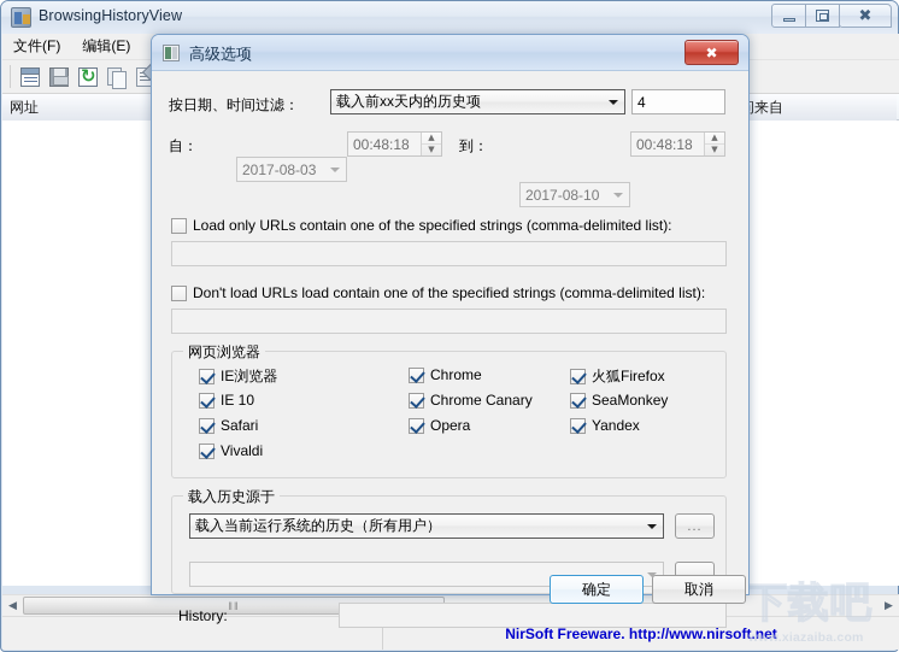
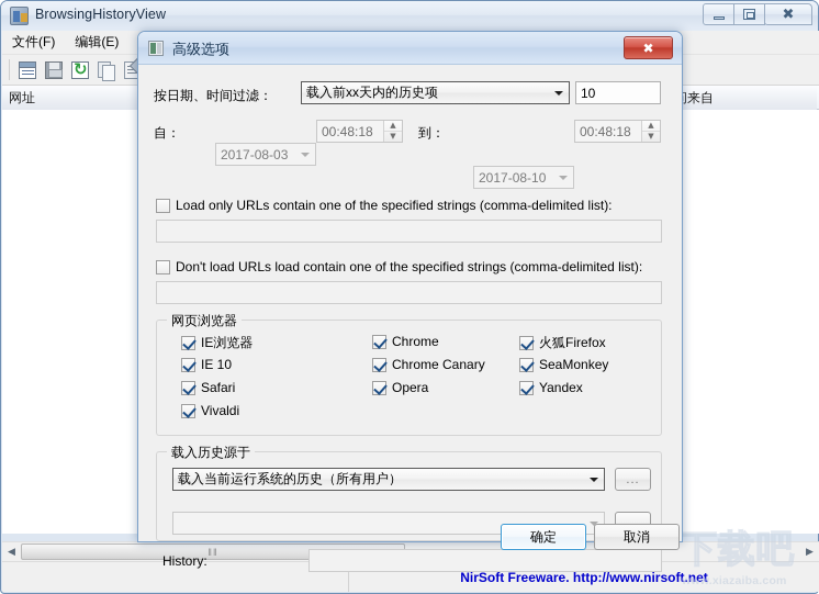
  BrowsingHistoryView
  ✖
  文件(F)
  编辑(E)
  网址
  ◀
  ‖‖
  ▶
  NirSoft Freeware. http://www.nirsoft.net
  下载吧
  www.xiazaiba.com
  高级选项
  ✖
  按日期、时间过滤：
  载入前xx天内的历史项
- 4
+ 10
  自：
  2017-08-03
  00:48:18
  ▲
  ▼
  到：
  2017-08-10
  00:48:18
  ▲
  ▼
  Load only URLs contain one of the specified strings (comma-delimited list):
  Don't load URLs load contain one of the specified strings (comma-delimited list):
  网页浏览器
  IE浏览器
  IE 10
  Safari
  Vivaldi
  Chrome
  Chrome Canary
  Opera
  火狐Firefox
  SeaMonkey
  Yandex
  载入历史源于
  载入当前运行系统的历史（所有用户）
  ...
  History:
  确定
  取消
